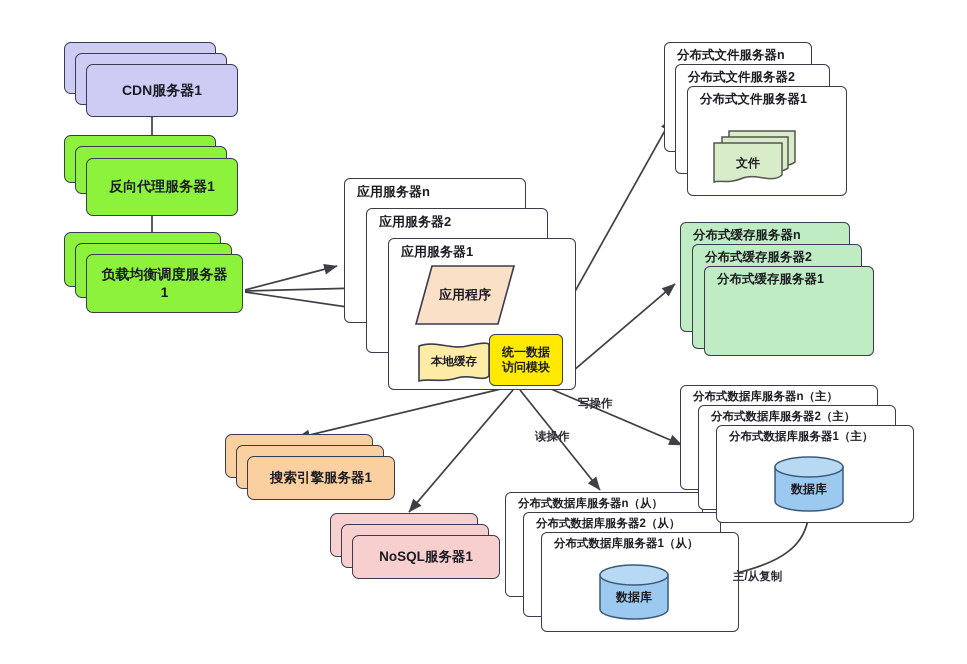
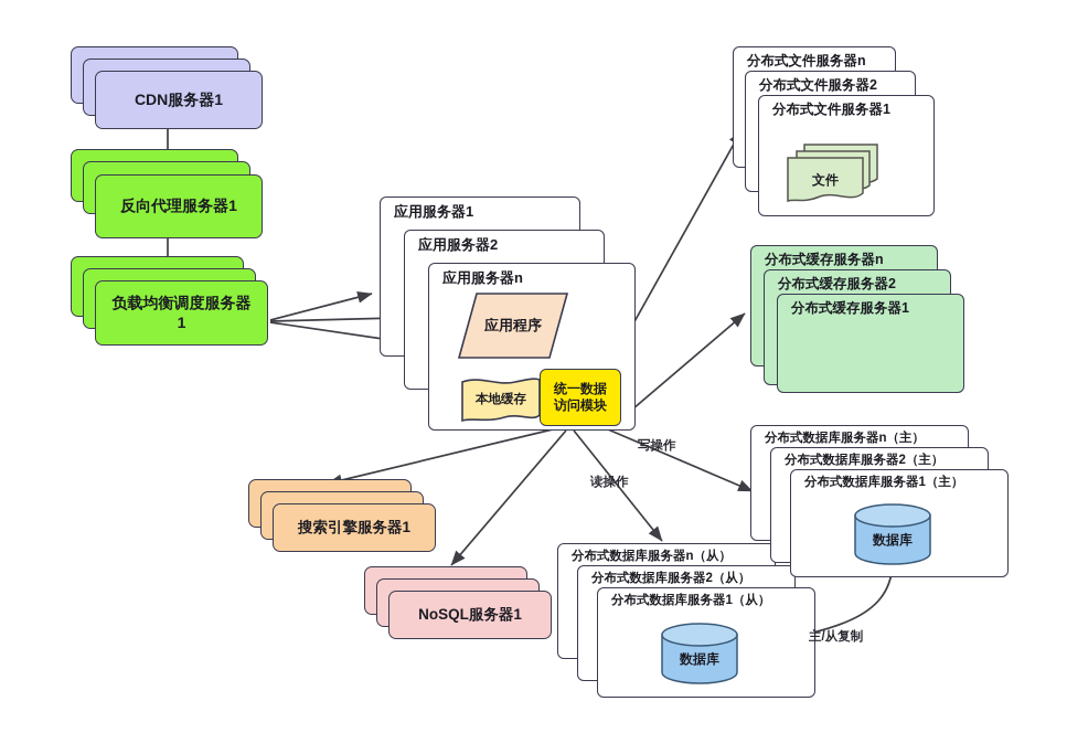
  CDN服务器1
  反向代理服务器1
  负载均衡调度服务器
  1
- 应用服务器n
+ 应用服务器1
  应用服务器2
- 应用服务器1
+ 应用服务器n
  应用程序
  本地缓存
  统一数据
  访问模块
  分布式文件服务器n
  分布式文件服务器2
  分布式文件服务器1
  文件
  分布式缓存服务器n
  分布式缓存服务器2
  分布式缓存服务器1
  分布式数据库服务器n（主）
  分布式数据库服务器2（主）
  分布式数据库服务器1（主）
  数据库
  分布式数据库服务器n（从）
  分布式数据库服务器2（从）
  分布式数据库服务器1（从）
  数据库
  搜索引擎服务器1
  NoSQL服务器1
  写操作
  读操作
  主/从复制
